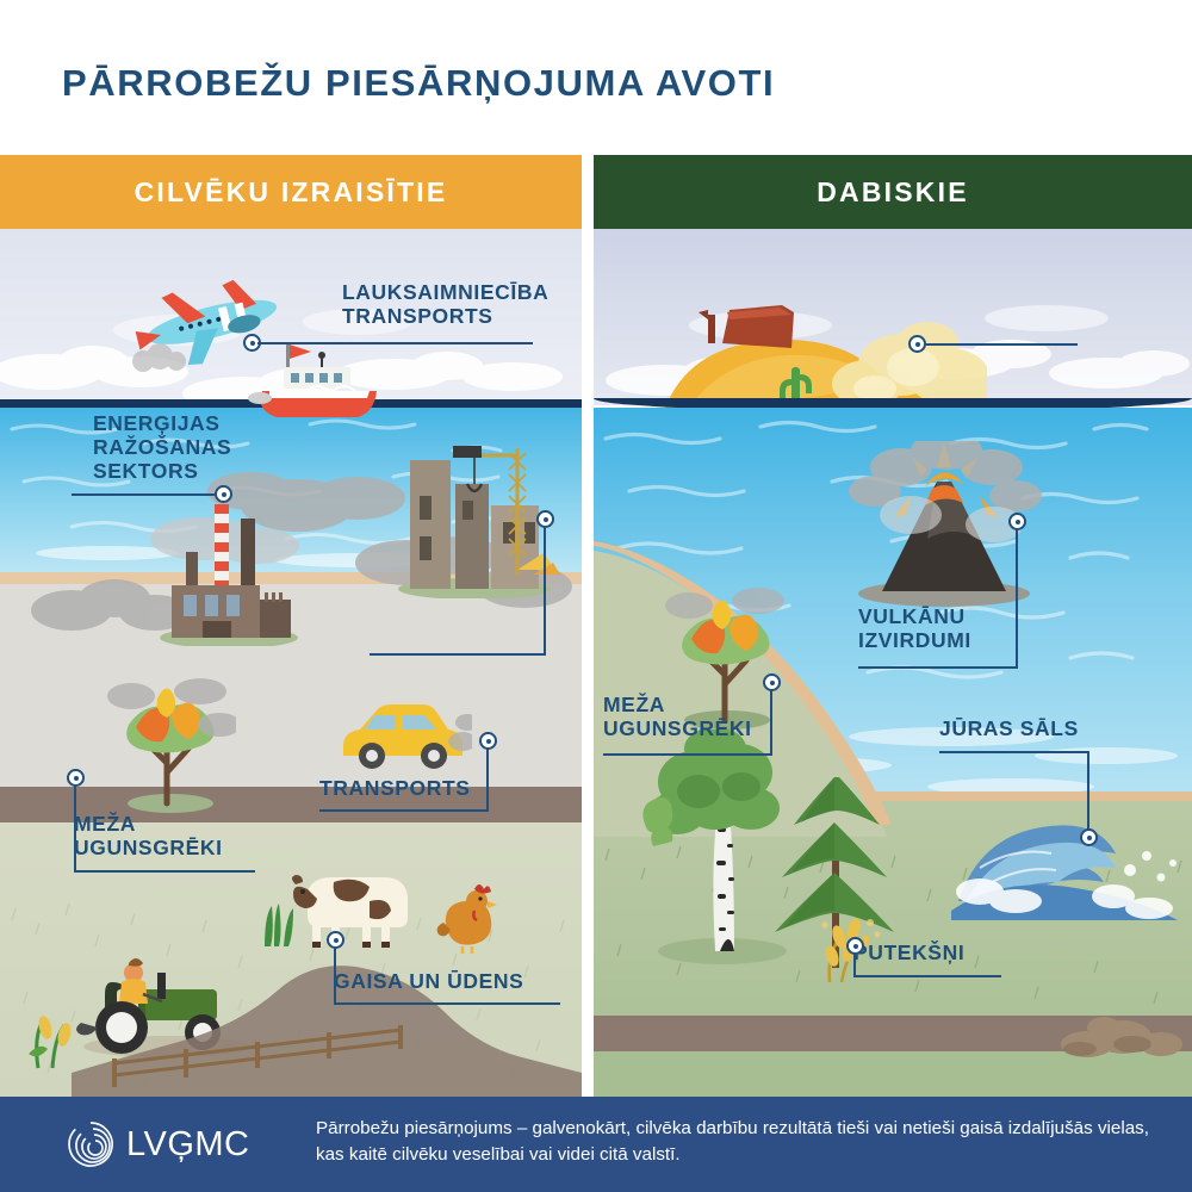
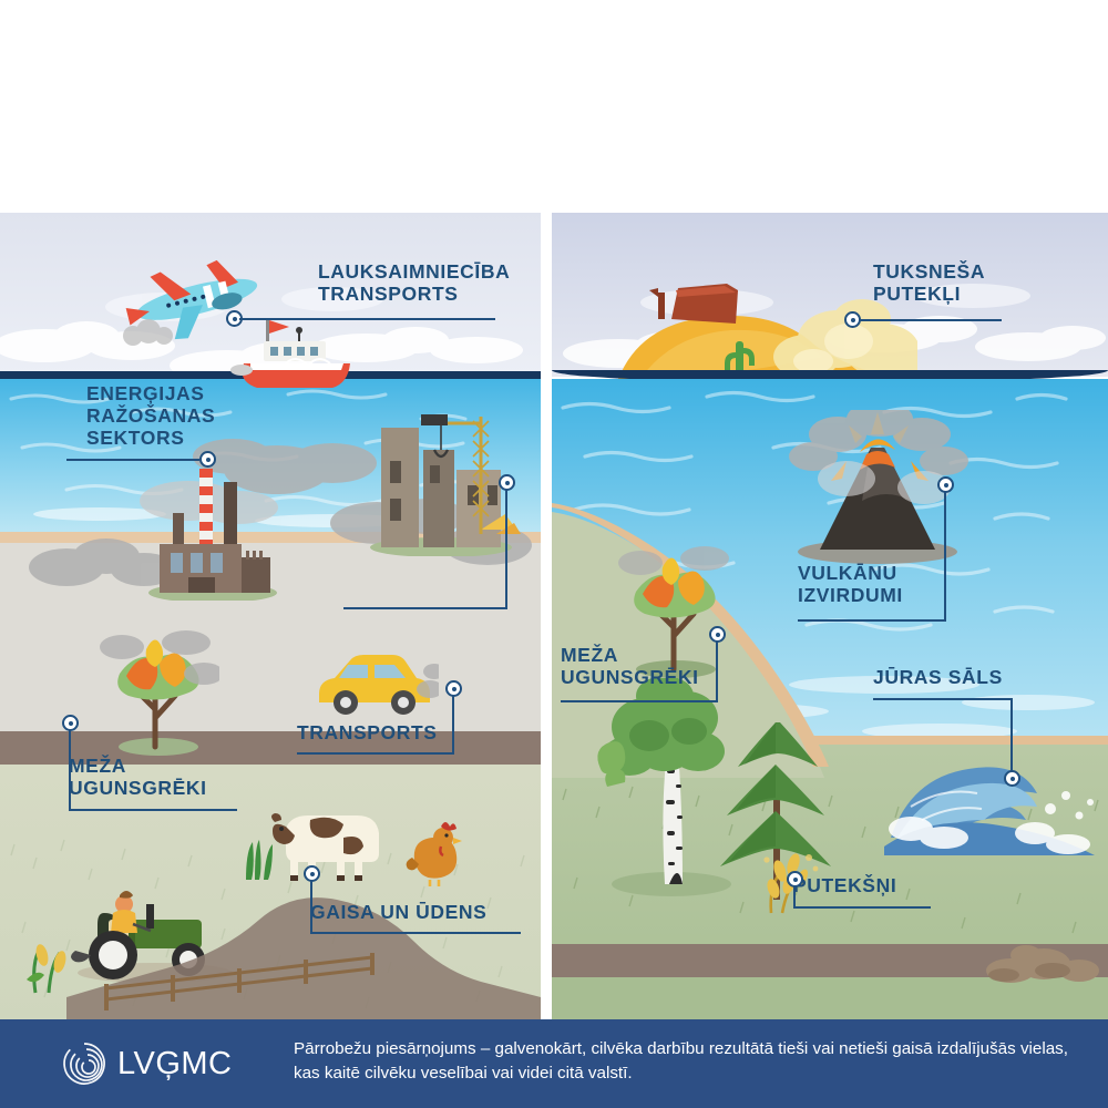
- PĀRROBEŽU PIESĀRŅOJUMA AVOTI
- CILVĒKU IZRAISĪTIE
- DABISKIE
  LAUKSAIMNIECĪBA
  TRANSPORTS
  ENERĢIJAS
  RAŽOŠANAS
  SEKTORS
  TRANSPORTS
  MEŽA
  UGUNSGRĒKI
  GAISA UN ŪDENS
+ TUKSNEŠA
+ PUTEKĻI
  VULKĀNU
  IZVIRDUMI
  JŪRAS SĀLS
  MEŽA
  UGUNSGRĒKI
  UTEKŠŅI
  LVĢMC
  Pārrobežu piesārņojums – galvenokārt, cilvēka darbību rezultātā tieši vai netieši gaisā izdalījušās vielas, kas kaitē cilvēku veselībai vai videi citā valstī.
